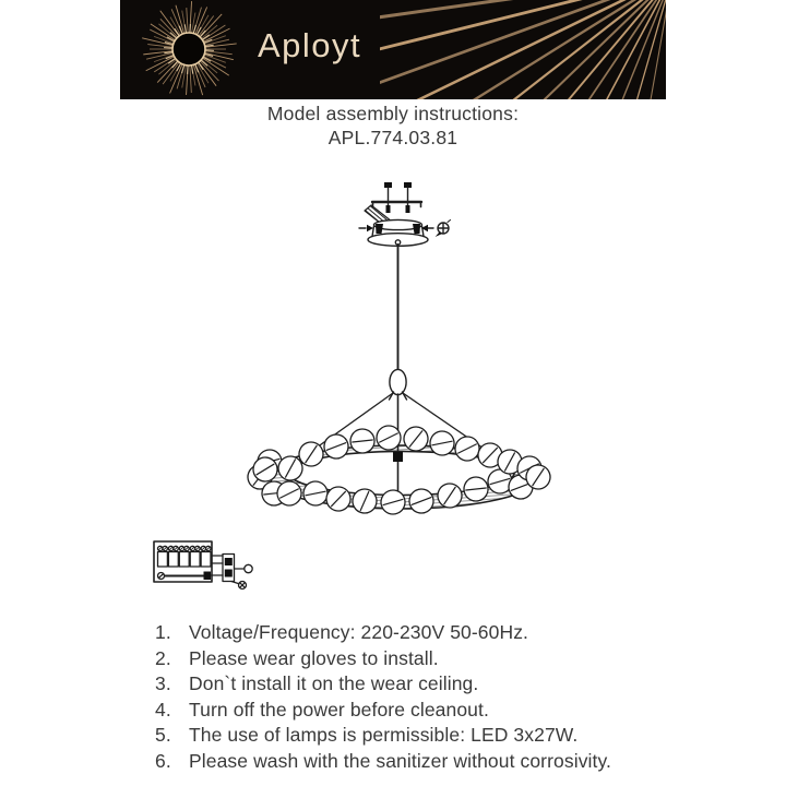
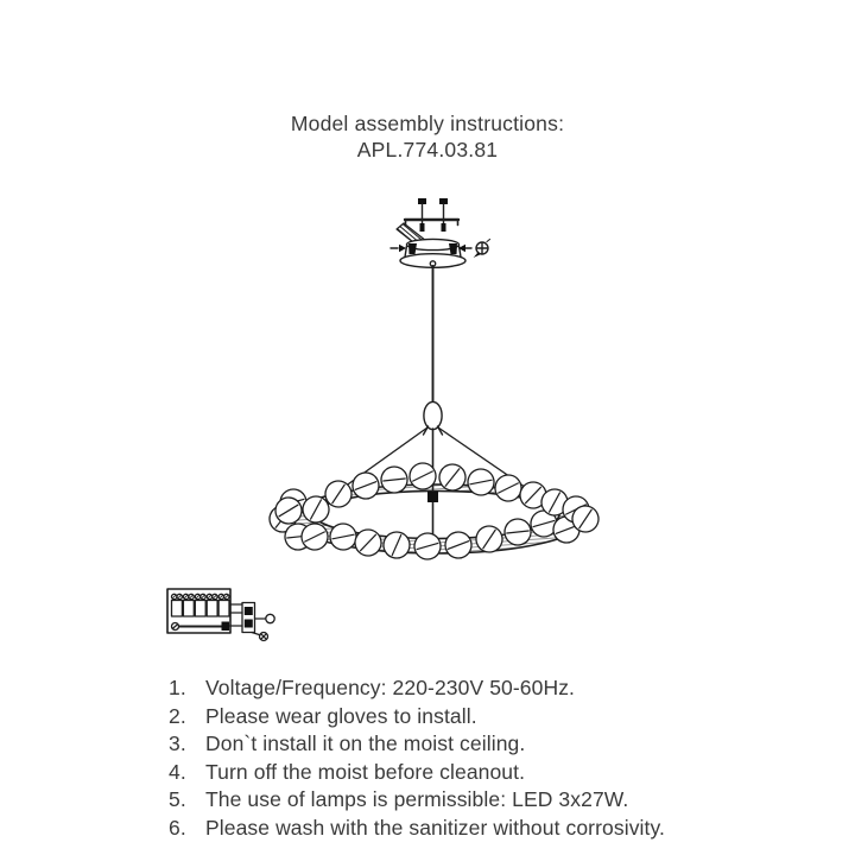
- Aployt
  Model assembly instructions:
  APL.774.03.81
  1.
  Voltage/Frequency: 220-230V 50-60Hz.
  2.
  Please wear gloves to install.
  3.
- Don`t install it on the wear ceiling.
+ Don`t install it on the moist ceiling.
  4.
- Turn off the power before cleanout.
+ Turn off the moist before cleanout.
  5.
  The use of lamps is permissible: LED 3x27W.
  6.
  Please wash with the sanitizer without corrosivity.
